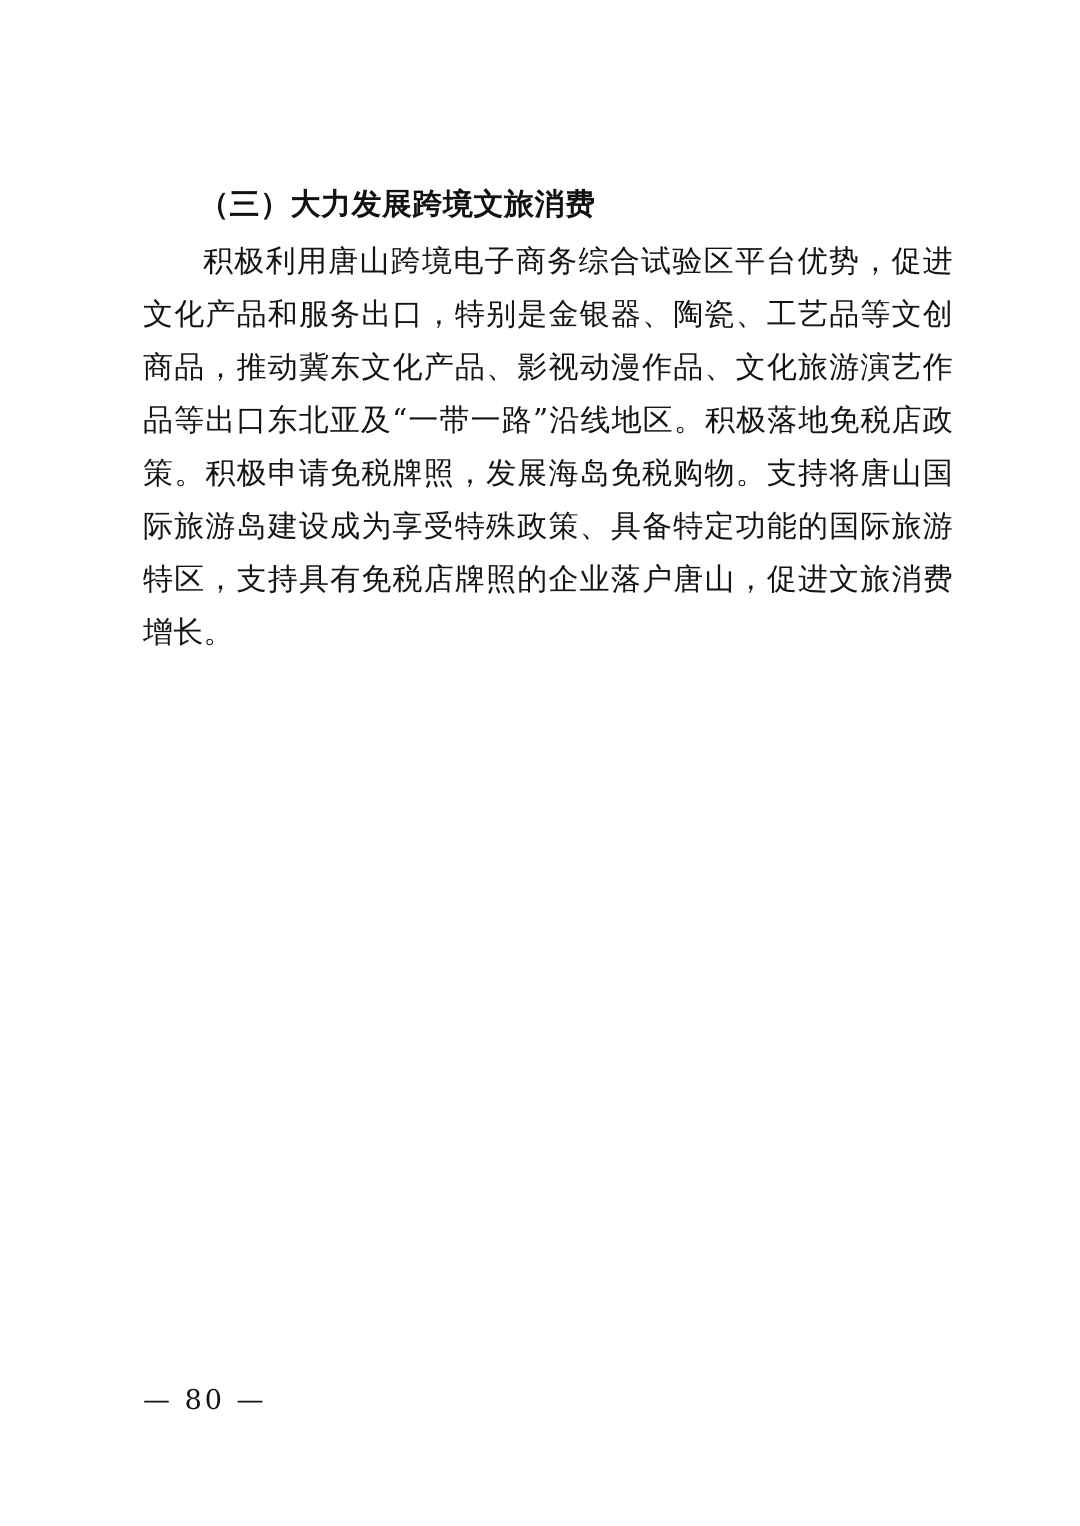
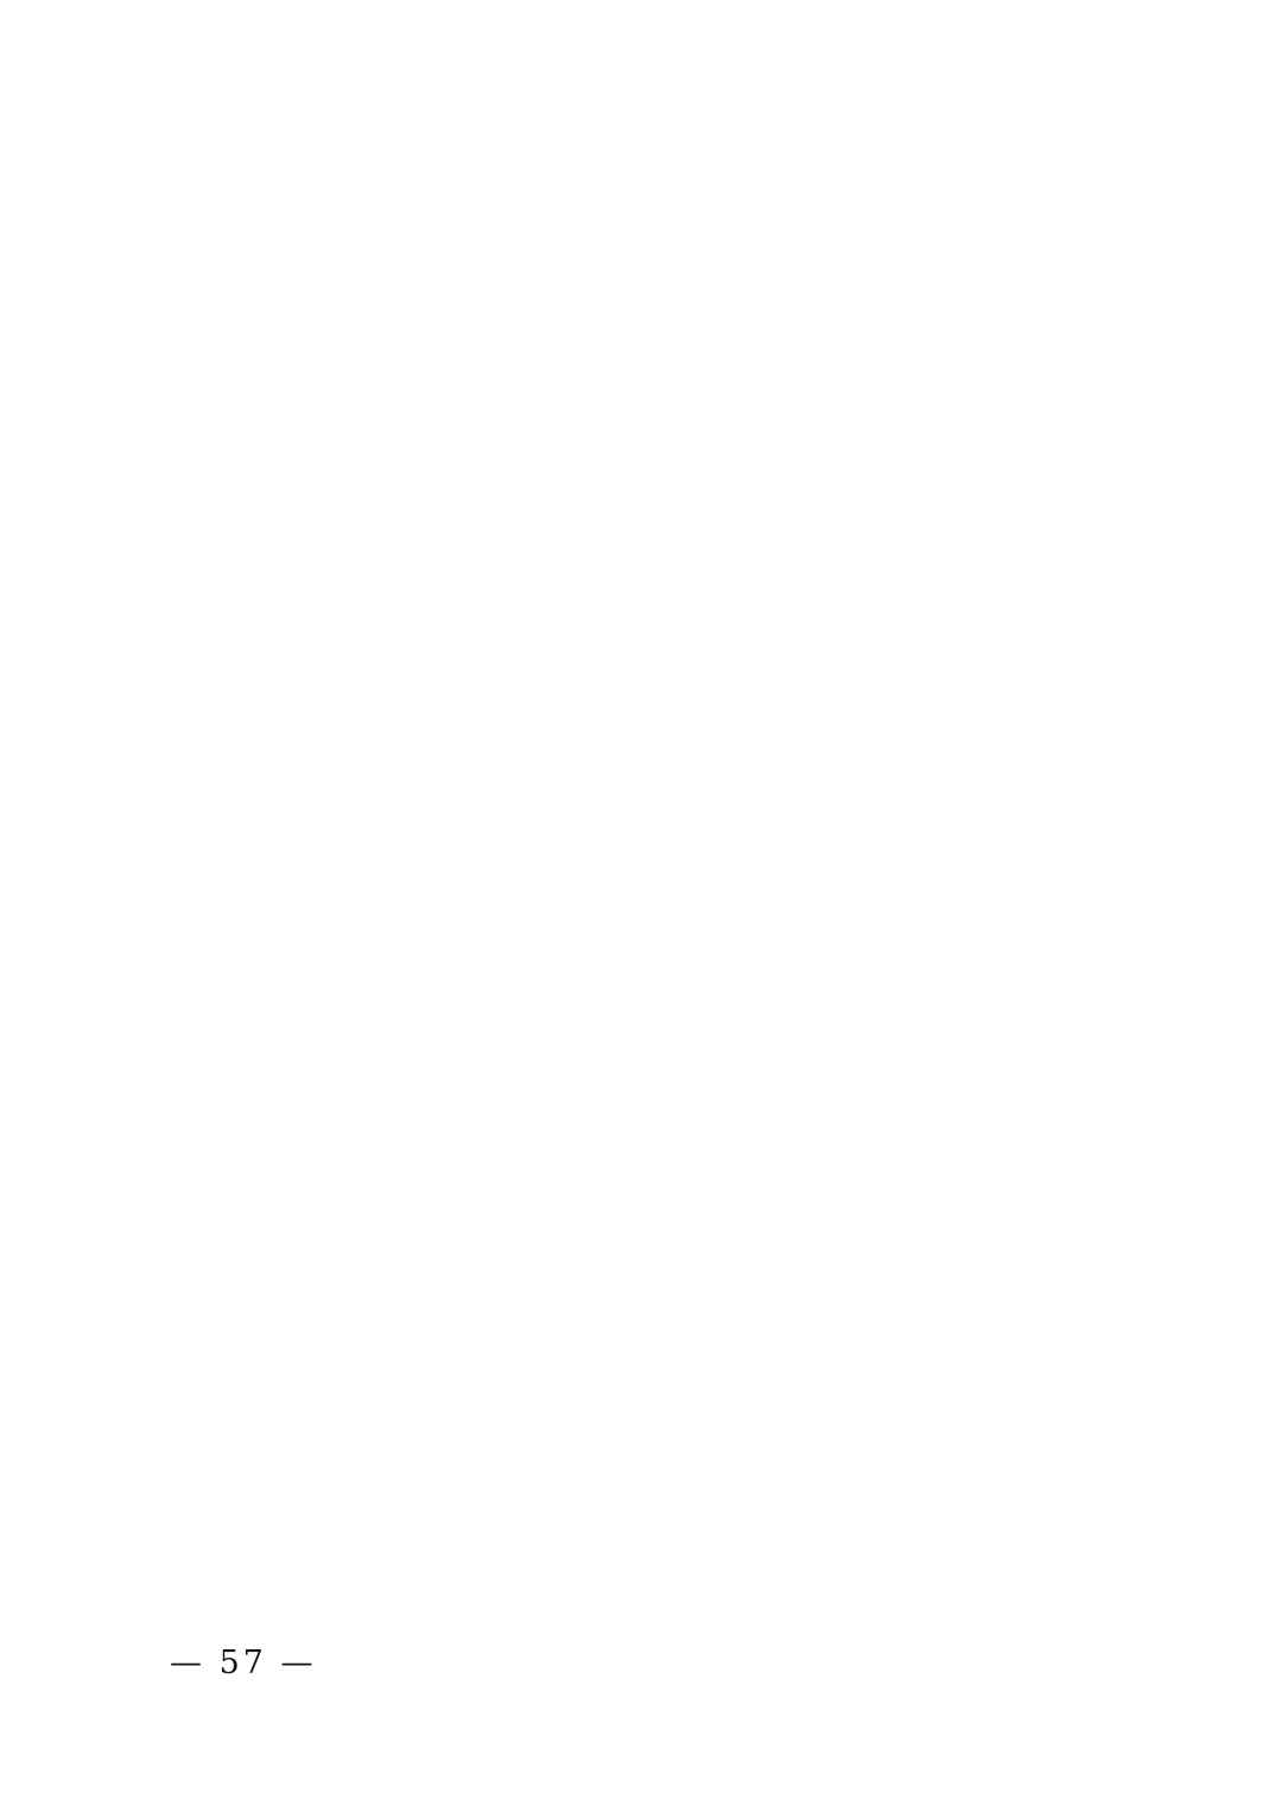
- （三）大力发展跨境文旅消费
- 积极利用唐山跨境电子商务综合试验区平台优势，促进文化产品和服务出口，特别是金银器、陶瓷、工艺品等文创商品，推动冀东文化产品、影视动漫作品、文化旅游演艺作品等出口东北亚及“一带一路”沿线地区。积极落地免税店政策。积极申请免税牌照，发展海岛免税购物。支持将唐山国际旅游岛建设成为享受特殊政策、具备特定功能的国际旅游特区，支持具有免税店牌照的企业落户唐山，促进文旅消费增长。
- — 80 —
+ — 57 —
